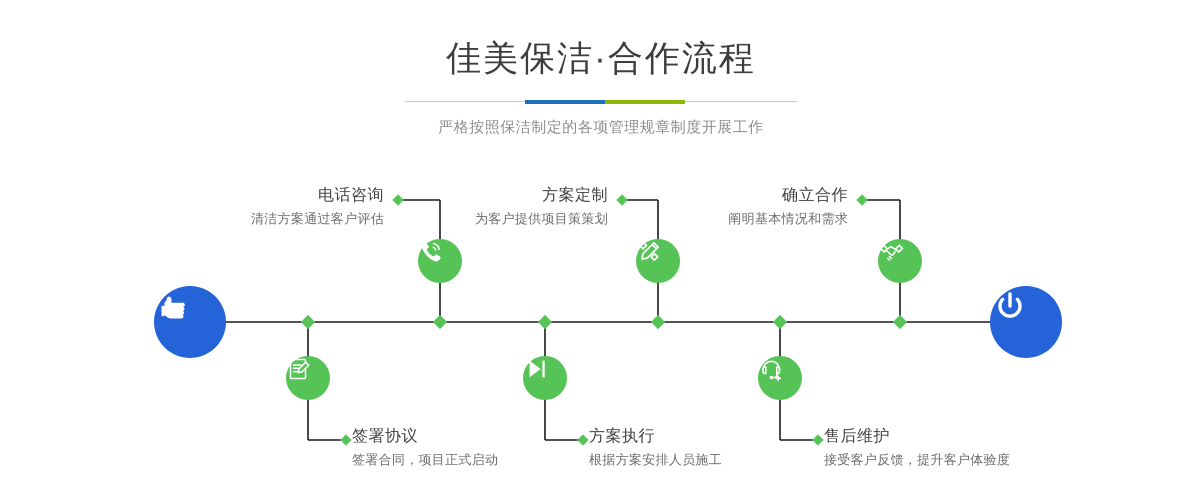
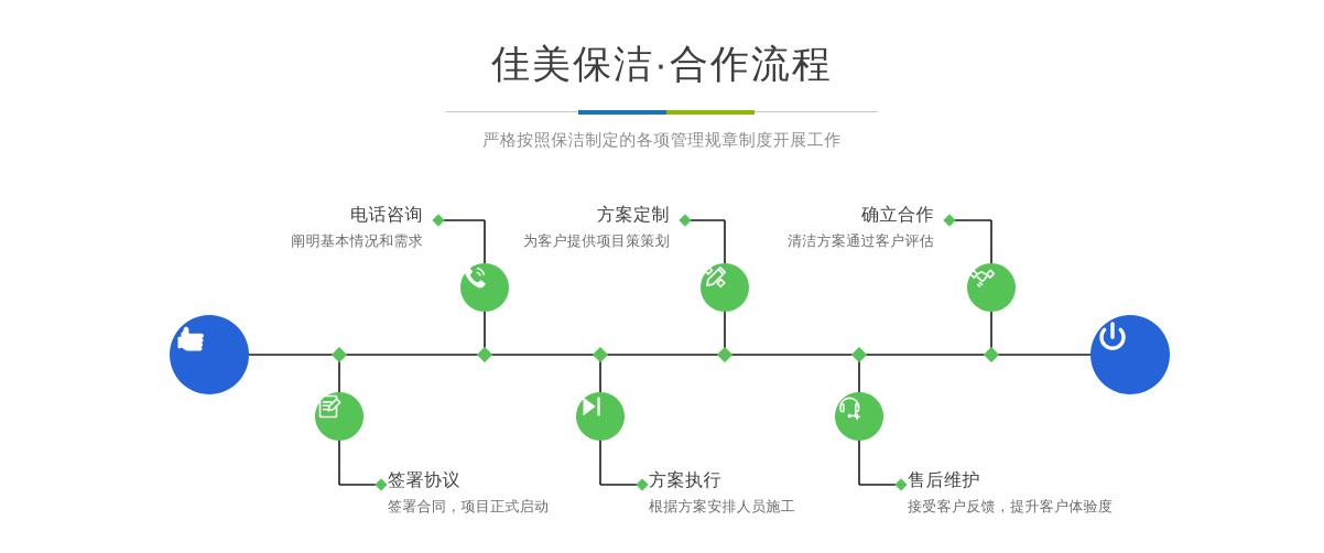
  佳美保洁·合作流程
  严格按照保洁制定的各项管理规章制度开展工作
  电话咨询
- 清洁方案通过客户评估
+ 阐明基本情况和需求
  方案定制
  为客户提供项目策策划
  确立合作
- 阐明基本情况和需求
+ 清洁方案通过客户评估
  签署协议
  签署合同，项目正式启动
  方案执行
  根据方案安排人员施工
  售后维护
  接受客户反馈，提升客户体验度
